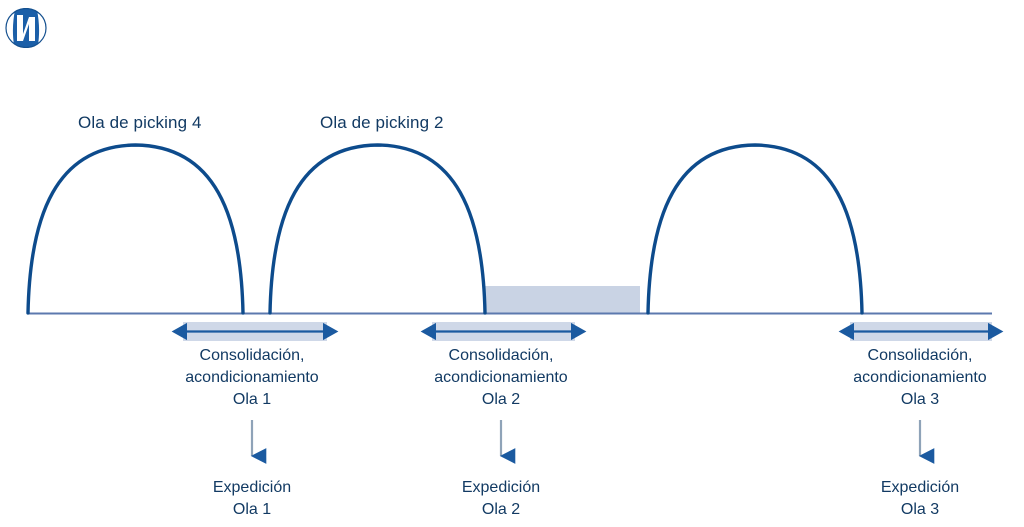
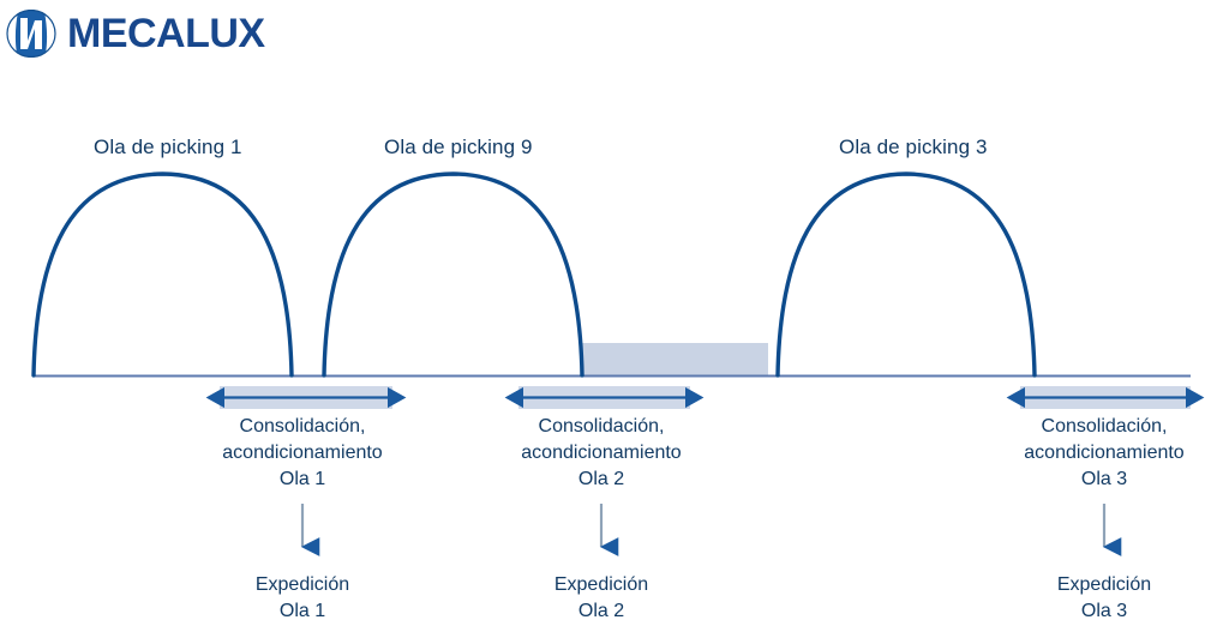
+ MECALUX
- Ola de picking 4
+ Ola de picking 1
- Ola de picking 2
+ Ola de picking 9
+ Ola de picking 3
  Consolidación,
  acondicionamiento
  Ola 1
  Consolidación,
  acondicionamiento
  Ola 2
  Consolidación,
  acondicionamiento
  Ola 3
  Expedición
  Ola 1
  Expedición
  Ola 2
  Expedición
  Ola 3
